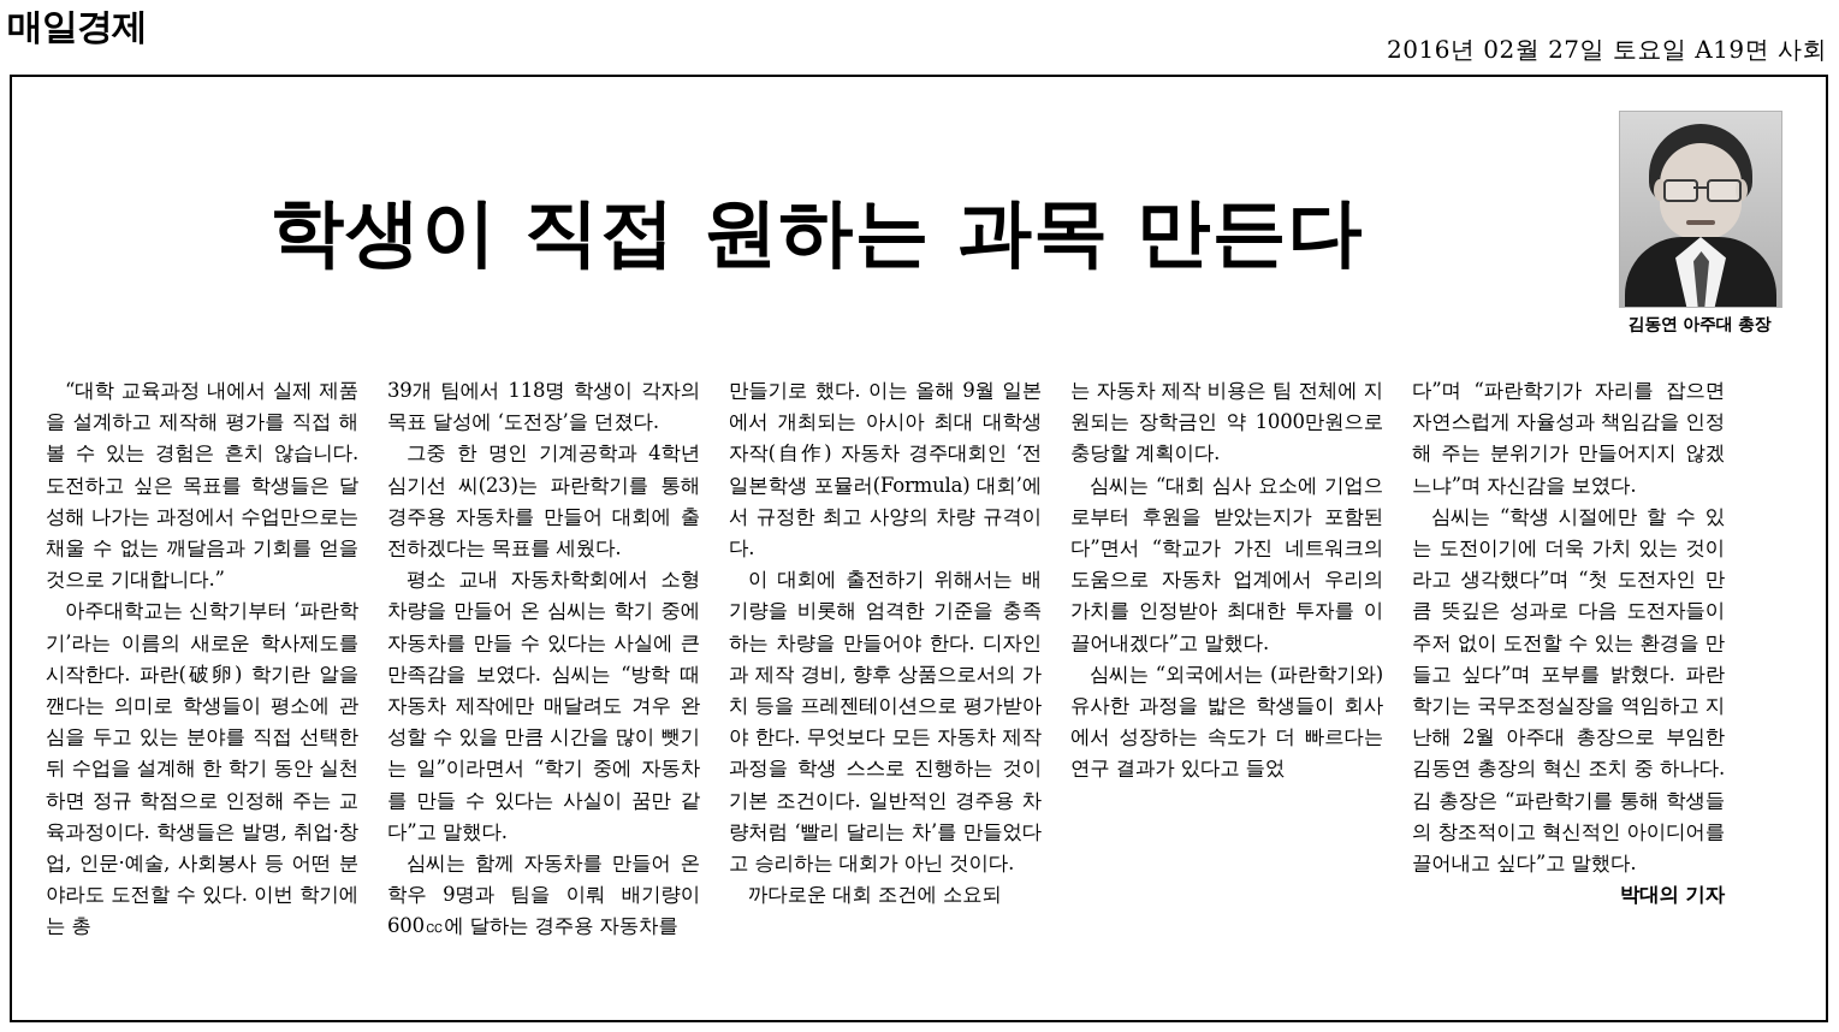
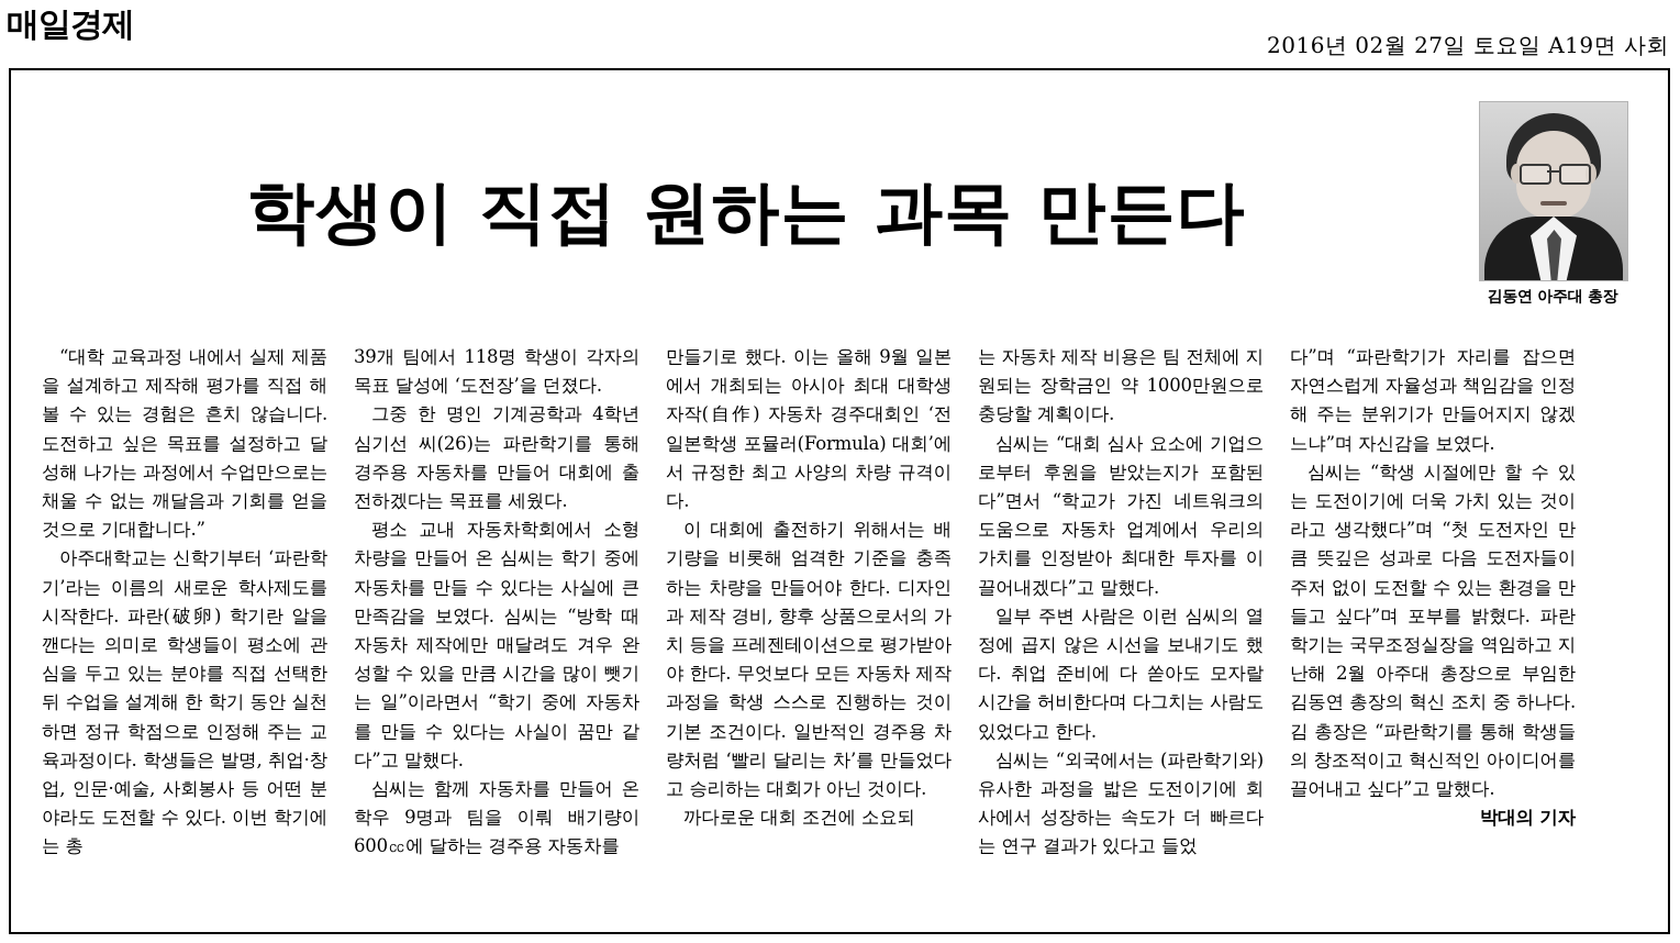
  매일경제
  2016년 02월 27일 토요일 A19면 사회
  학생이 직접 원하는 과목 만든다
  김동연 아주대 총장
- “대학 교육과정 내에서 실제 제품을 설계하고 제작해 평가를 직접 해 볼 수 있는 경험은 흔치 않습니다. 도전하고 싶은 목표를 학생들은 달성해 나가는 과정에서 수업만으로는 채울 수 없는 깨달음과 기회를 얻을 것으로 기대합니다.”
+ “대학 교육과정 내에서 실제 제품을 설계하고 제작해 평가를 직접 해 볼 수 있는 경험은 흔치 않습니다. 도전하고 싶은 목표를 설정하고 달성해 나가는 과정에서 수업만으로는 채울 수 없는 깨달음과 기회를 얻을 것으로 기대합니다.”
  아주대학교는 신학기부터 ‘파란학기’라는 이름의 새로운 학사제도를 시작한다. 파란(破卵) 학기란 알을 깬다는 의미로 학생들이 평소에 관심을 두고 있는 분야를 직접 선택한 뒤 수업을 설계해 한 학기 동안 실천하면 정규 학점으로 인정해 주는 교육과정이다. 학생들은 발명, 취업·창업, 인문·예술, 사회봉사 등 어떤 분야라도 도전할 수 있다. 이번 학기에는 총
  39개 팀에서 118명 학생이 각자의 목표 달성에 ‘도전장’을 던졌다.
- 그중 한 명인 기계공학과 4학년 심기선 씨(23)는 파란학기를 통해 경주용 자동차를 만들어 대회에 출전하겠다는 목표를 세웠다.
+ 그중 한 명인 기계공학과 4학년 심기선 씨(26)는 파란학기를 통해 경주용 자동차를 만들어 대회에 출전하겠다는 목표를 세웠다.
  평소 교내 자동차학회에서 소형 차량을 만들어 온 심씨는 학기 중에 자동차를 만들 수 있다는 사실에 큰 만족감을 보였다. 심씨는 “방학 때 자동차 제작에만 매달려도 겨우 완성할 수 있을 만큼 시간을 많이 뺏기는 일”이라면서 “학기 중에 자동차를 만들 수 있다는 사실이 꿈만 같다”고 말했다.
  심씨는 함께 자동차를 만들어 온 학우 9명과 팀을 이뤄 배기량이 600㏄에 달하는 경주용 자동차를
  만들기로 했다. 이는 올해 9월 일본에서 개최되는 아시아 최대 대학생 자작(自作) 자동차 경주대회인 ‘전 일본학생 포뮬러(Formula) 대회’에서 규정한 최고 사양의 차량 규격이다.
  이 대회에 출전하기 위해서는 배기량을 비롯해 엄격한 기준을 충족하는 차량을 만들어야 한다. 디자인과 제작 경비, 향후 상품으로서의 가치 등을 프레젠테이션으로 평가받아야 한다. 무엇보다 모든 자동차 제작 과정을 학생 스스로 진행하는 것이 기본 조건이다. 일반적인 경주용 차량처럼 ‘빨리 달리는 차’를 만들었다고 승리하는 대회가 아닌 것이다.
  까다로운 대회 조건에 소요되
  는 자동차 제작 비용은 팀 전체에 지원되는 장학금인 약 1000만원으로 충당할 계획이다.
  심씨는 “대회 심사 요소에 기업으로부터 후원을 받았는지가 포함된다”면서 “학교가 가진 네트워크의 도움으로 자동차 업계에서 우리의 가치를 인정받아 최대한 투자를 이끌어내겠다”고 말했다.
+ 일부 주변 사람은 이런 심씨의 열정에 곱지 않은 시선을 보내기도 했다. 취업 준비에 다 쏟아도 모자랄 시간을 허비한다며 다그치는 사람도 있었다고 한다.
- 심씨는 “외국에서는 (파란학기와) 유사한 과정을 밟은 학생들이 회사에서 성장하는 속도가 더 빠르다는 연구 결과가 있다고 들었
+ 심씨는 “외국에서는 (파란학기와) 유사한 과정을 밟은 도전이기에 회사에서 성장하는 속도가 더 빠르다는 연구 결과가 있다고 들었
  다”며 “파란학기가 자리를 잡으면 자연스럽게 자율성과 책임감을 인정해 주는 분위기가 만들어지지 않겠느냐”며 자신감을 보였다.
  심씨는 “학생 시절에만 할 수 있는 도전이기에 더욱 가치 있는 것이라고 생각했다”며 “첫 도전자인 만큼 뜻깊은 성과로 다음 도전자들이 주저 없이 도전할 수 있는 환경을 만들고 싶다”며 포부를 밝혔다. 파란학기는 국무조정실장을 역임하고 지난해 2월 아주대 총장으로 부임한 김동연 총장의 혁신 조치 중 하나다. 김 총장은 “파란학기를 통해 학생들의 창조적이고 혁신적인 아이디어를 끌어내고 싶다”고 말했다.
  박대의 기자
